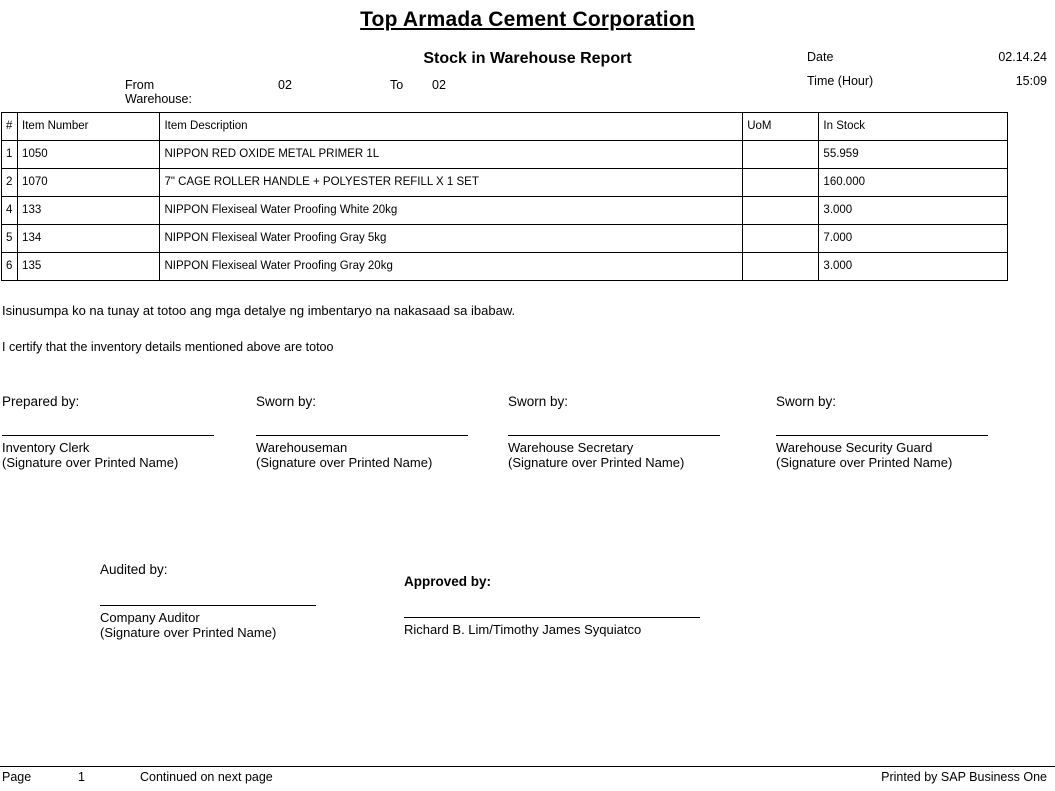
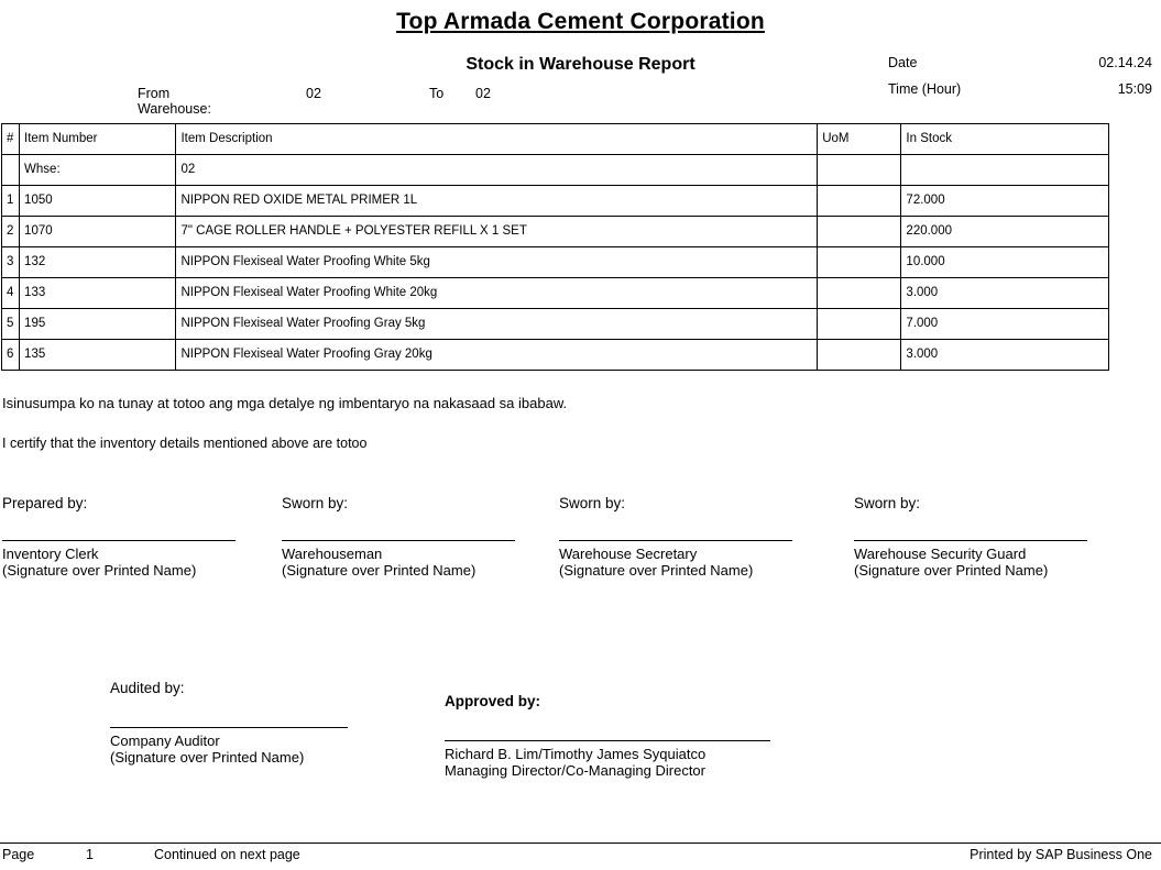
  Top Armada Cement Corporation
  Stock in Warehouse Report
  From Warehouse:
  02
  To
  02
  Date
  02.14.24
  Time (Hour)
  15:09
  #	Item Number	Item Description	UoM	In Stock
+ 	Whse:	02
- 1	1050	NIPPON RED OXIDE METAL PRIMER 1L		55.959
+ 1	1050	NIPPON RED OXIDE METAL PRIMER 1L		72.000
- 2	1070	7" CAGE ROLLER HANDLE + POLYESTER REFILL X 1 SET		160.000
+ 2	1070	7" CAGE ROLLER HANDLE + POLYESTER REFILL X 1 SET		220.000
+ 3	132	NIPPON Flexiseal Water Proofing White 5kg		10.000
  4	133	NIPPON Flexiseal Water Proofing White 20kg		3.000
- 5	134	NIPPON Flexiseal Water Proofing Gray 5kg		7.000
+ 5	195	NIPPON Flexiseal Water Proofing Gray 5kg		7.000
  6	135	NIPPON Flexiseal Water Proofing Gray 20kg		3.000
  Isinusumpa ko na tunay at totoo ang mga detalye ng imbentaryo na nakasaad sa ibabaw.
  I certify that the inventory details mentioned above are totoo
  Prepared by:
  Inventory Clerk
  (Signature over Printed Name)
  Sworn by:
  Warehouseman
  (Signature over Printed Name)
  Sworn by:
  Warehouse Secretary
  (Signature over Printed Name)
  Sworn by:
  Warehouse Security Guard
  (Signature over Printed Name)
  Audited by:
  Company Auditor
  (Signature over Printed Name)
  Approved by:
  Richard B. Lim/Timothy James Syquiatco
+ Managing Director/Co-Managing Director
  Page
  1
  Continued on next page
  Printed by SAP Business One
